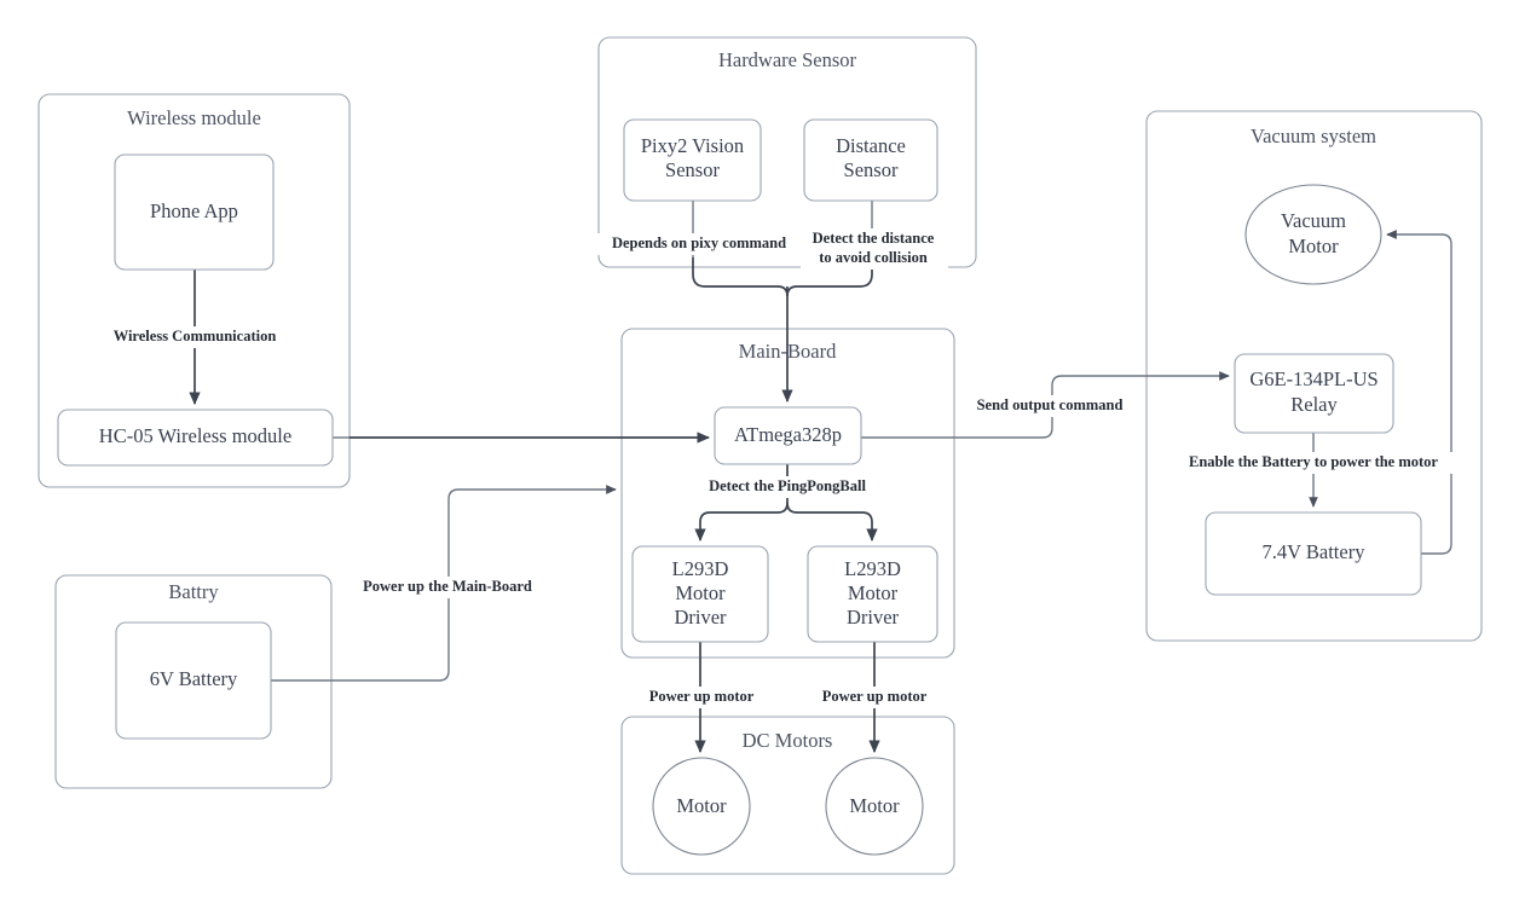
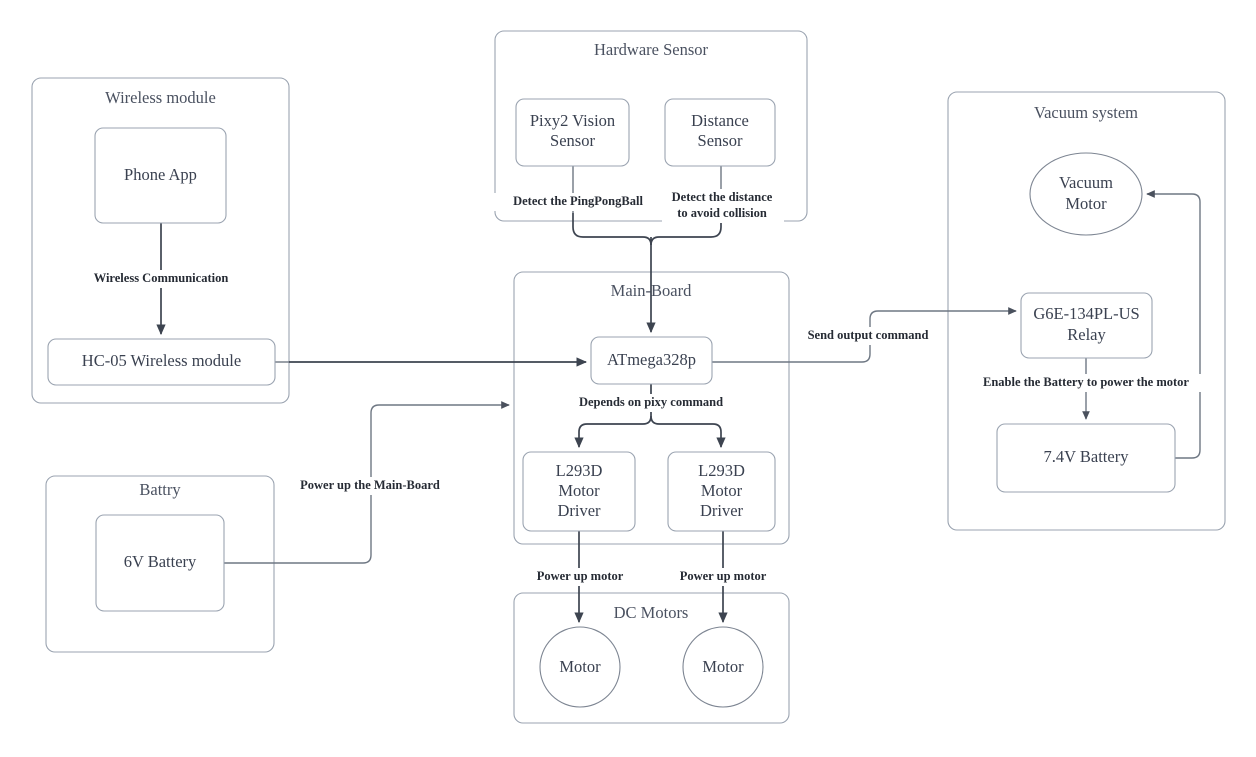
  Wireless module
  Hardware Sensor
  Main-Board
  Vacuum system
  Battry
  DC Motors
  Phone App
  HC-05 Wireless module
  Pixy2 Vision
  Sensor
  Distance
  Sensor
  ATmega328p
  L293D
  Motor
  Driver
  L293D
  Motor
  Driver
  Motor
  Motor
  Vacuum
  Motor
  G6E-134PL-US
  Relay
  7.4V Battery
  6V Battery
  Wireless Communication
- Depends on pixy command
+ Detect the PingPongBall
  Detect the distance
  to avoid collision
- Detect the PingPongBall
+ Depends on pixy command
  Power up motor
  Power up motor
  Send output command
  Enable the Battery to power the motor
  Power up the Main-Board
